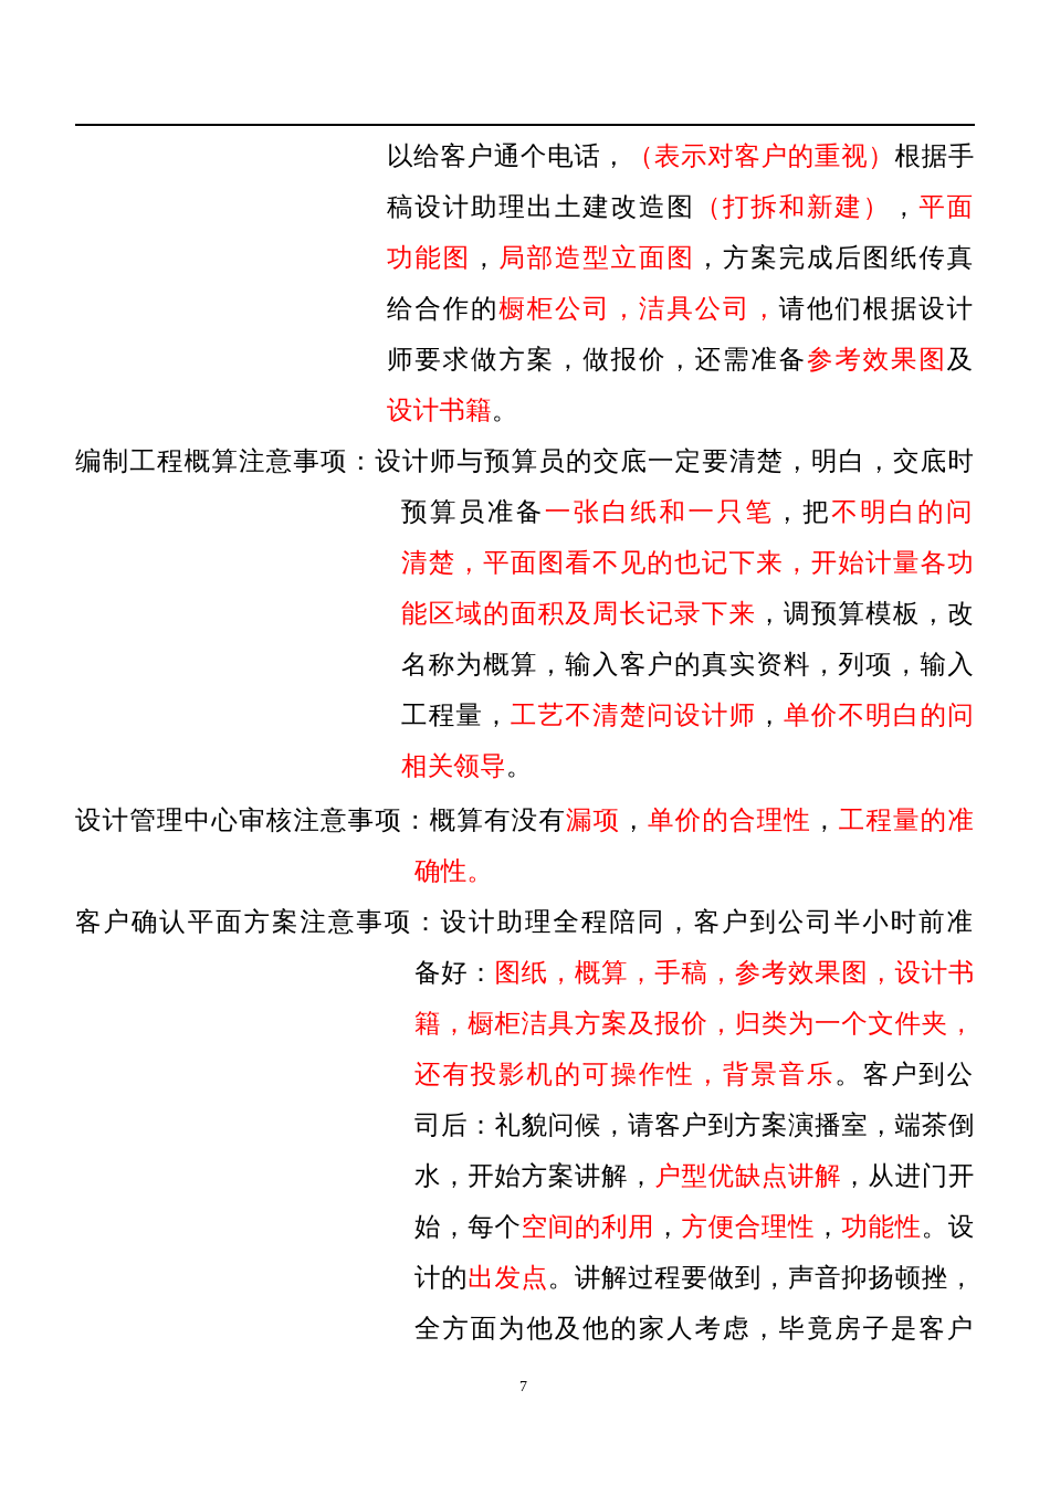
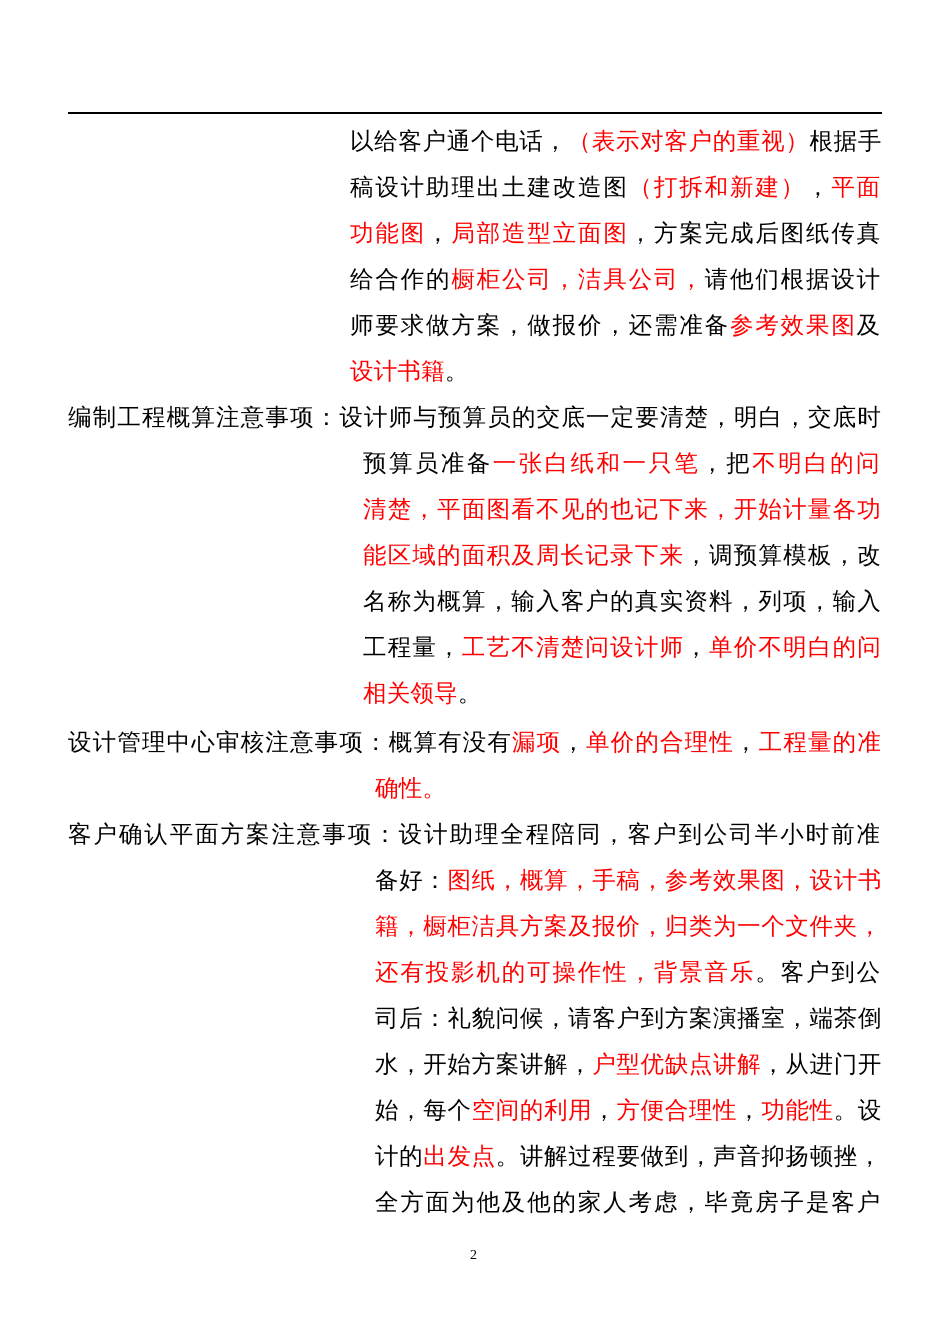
  以给客户通个电话，（表示对客户的重视）根据手
  稿设计助理出土建改造图（打拆和新建），平面
  功能图，局部造型立面图，方案完成后图纸传真
  给合作的橱柜公司，洁具公司，请他们根据设计
  师要求做方案，做报价，还需准备参考效果图及
  设计书籍。
  编制工程概算注意事项：设计师与预算员的交底一定要清楚，明白，交底时
  预算员准备一张白纸和一只笔，把不明白的问
  清楚，平面图看不见的也记下来，开始计量各功
  能区域的面积及周长记录下来，调预算模板，改
  名称为概算，输入客户的真实资料，列项，输入
  工程量，工艺不清楚问设计师，单价不明白的问
  相关领导。
  设计管理中心审核注意事项：概算有没有漏项，单价的合理性，工程量的准
  确性。
  客户确认平面方案注意事项：设计助理全程陪同，客户到公司半小时前准
  备好：图纸，概算，手稿，参考效果图，设计书
  籍，橱柜洁具方案及报价，归类为一个文件夹，
  还有投影机的可操作性，背景音乐。客户到公
  司后：礼貌问候，请客户到方案演播室，端茶倒
  水，开始方案讲解，户型优缺点讲解，从进门开
  始，每个空间的利用，方便合理性，功能性。设
  计的出发点。讲解过程要做到，声音抑扬顿挫，
  全方面为他及他的家人考虑，毕竟房子是客户
- 7
+ 2
